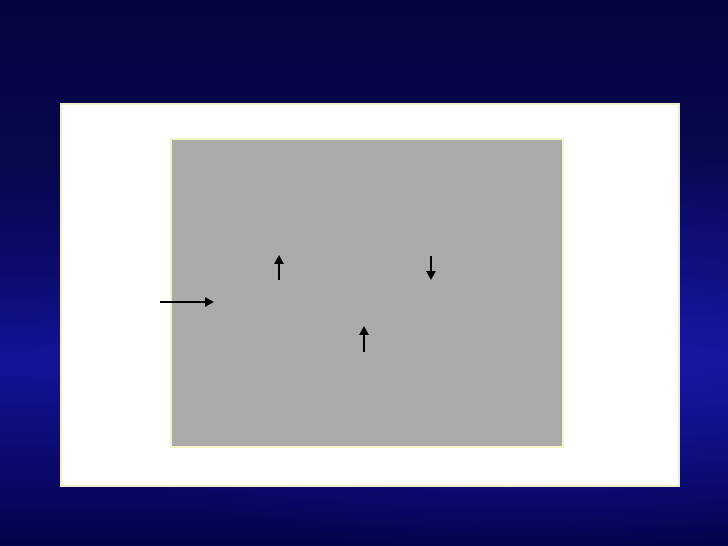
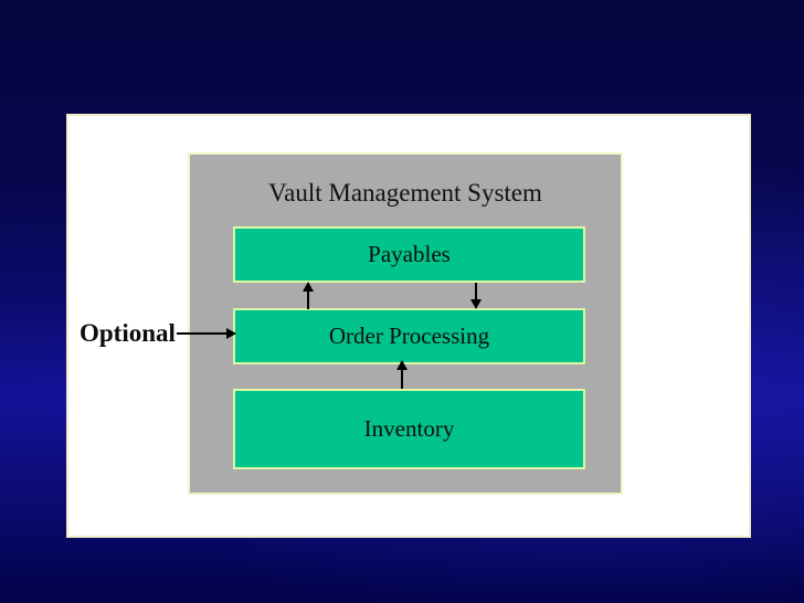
+ Vault Management System
+ Payables
+ Order Processing
+ Inventory
+ Optional
